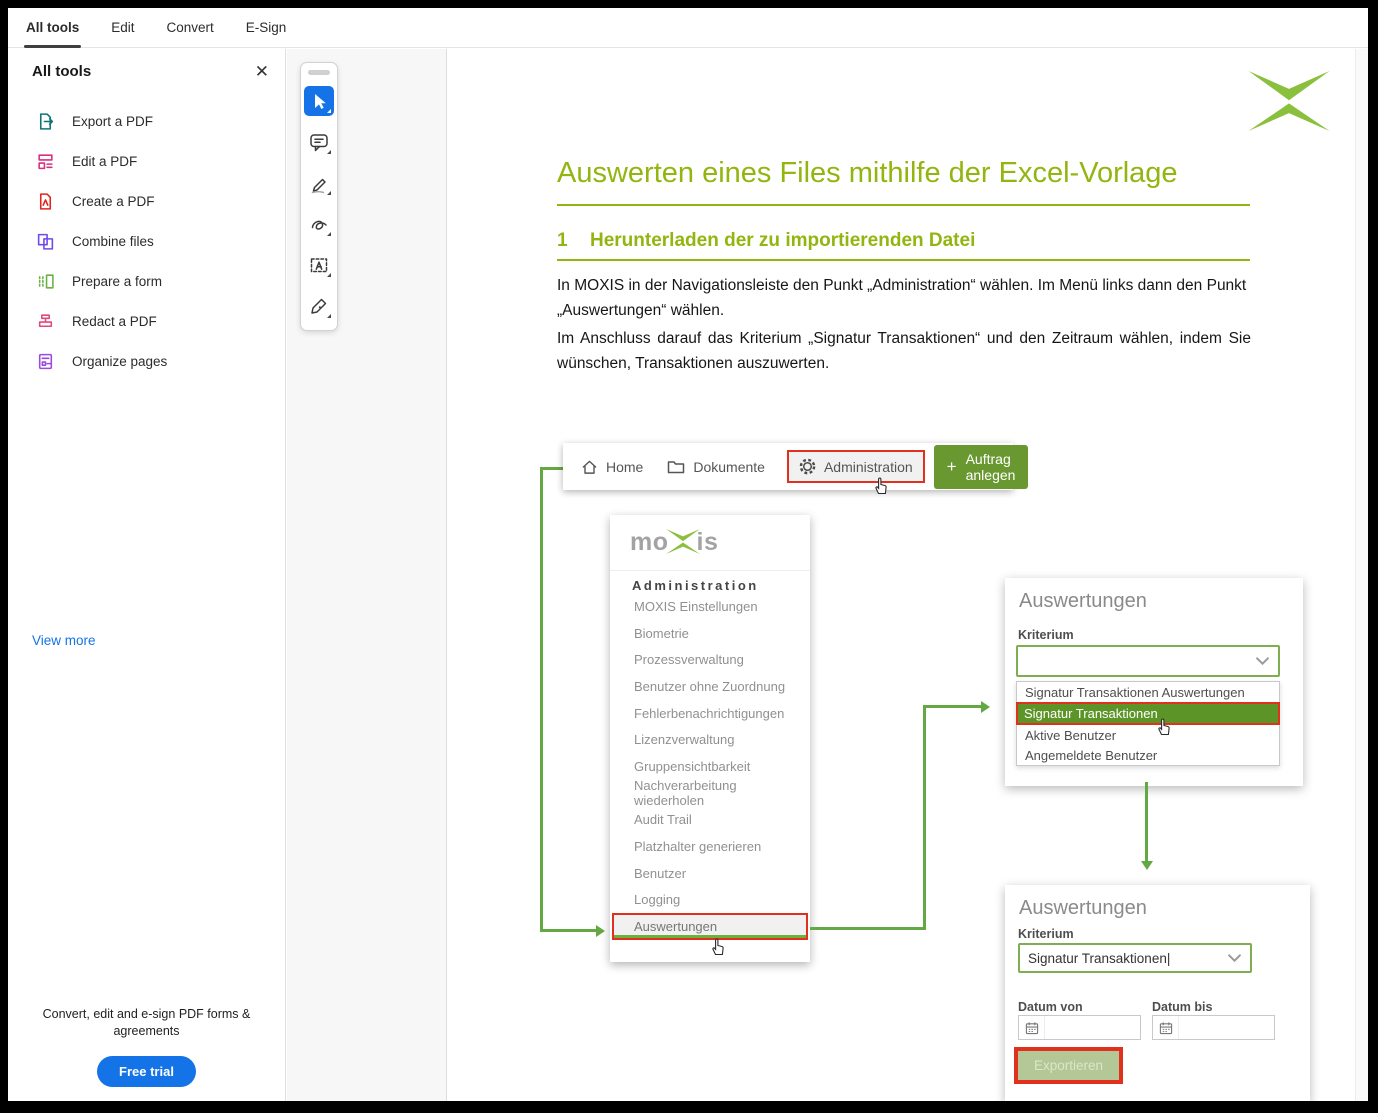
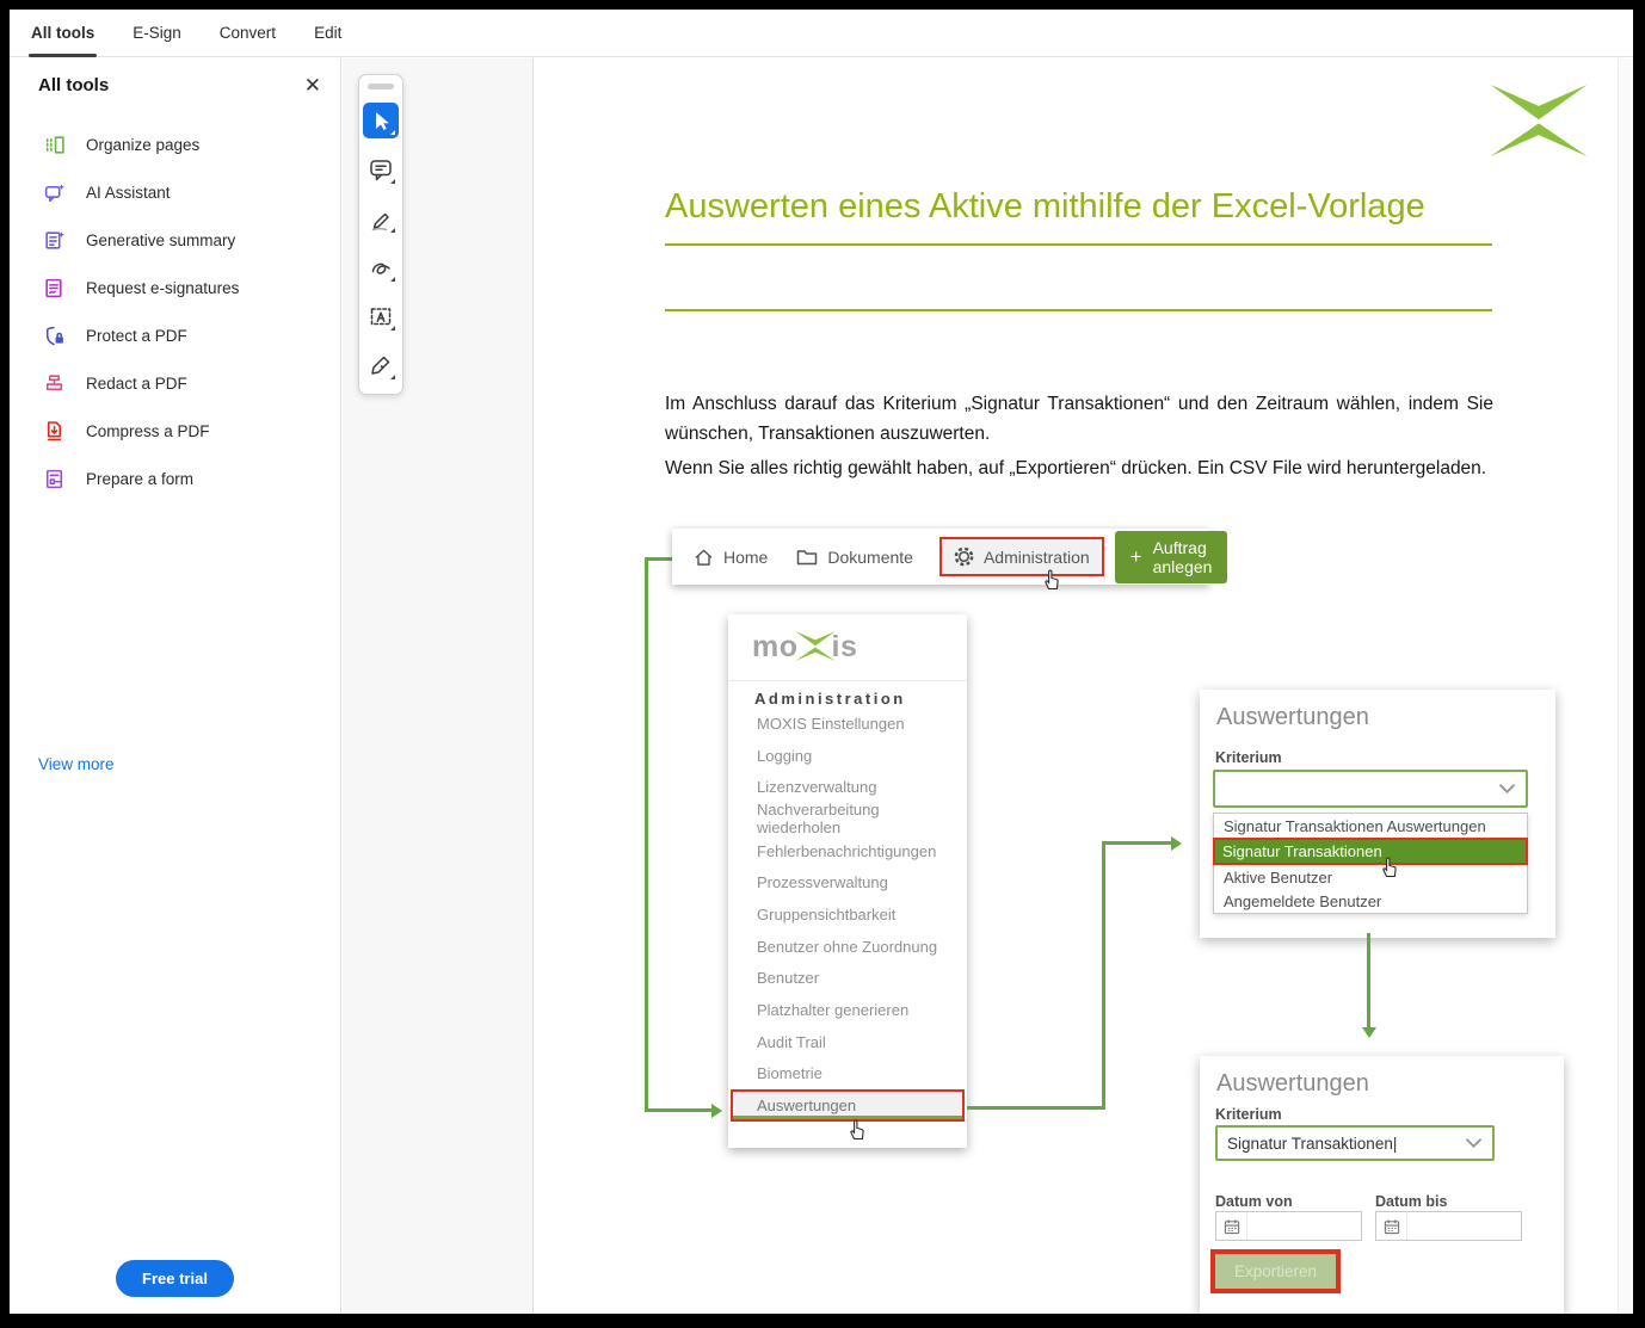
  All tools
- Edit
+ E-Sign
  Convert
- E-Sign
+ Edit
  All tools
  ✕
- Export a PDF
- Edit a PDF
- Create a PDF
- Combine files
- Prepare a form
+ Organize pages
+ AI Assistant
+ Generative summary
+ Request e-signatures
+ Protect a PDF
  Redact a PDF
+ Compress a PDF
- Organize pages
+ Prepare a form
  View more
- Convert, edit and e-sign PDF forms & agreements
  Free trial
- Auswerten eines Files mithilfe der Excel-Vorlage
+ Auswerten eines Aktive mithilfe der Excel-Vorlage
- 1
- Herunterladen der zu importierenden Datei
- In MOXIS in der Navigationsleiste den Punkt „Administration“ wählen. Im Menü links dann den Punkt „Auswertungen“ wählen.
  Im Anschluss darauf das Kriterium „Signatur Transaktionen“ und den Zeitraum wählen, indem Sie wünschen, Transaktionen auszuwerten.
+ Wenn Sie alles richtig gewählt haben, auf „Exportieren“ drücken. Ein CSV File wird heruntergeladen.
  Home
  Dokumente
  Administration
  +
  Auftrag anlegen
  mo
  is
  Administration
  MOXIS Einstellungen
- Biometrie
+ Logging
- Prozessverwaltung
+ Lizenzverwaltung
- Benutzer ohne Zuordnung
+ Nachverarbeitung wiederholen
  Fehlerbenachrichtigungen
- Lizenzverwaltung
+ Prozessverwaltung
  Gruppensichtbarkeit
- Nachverarbeitung wiederholen
+ Benutzer ohne Zuordnung
- Audit Trail
+ Benutzer
  Platzhalter generieren
- Benutzer
+ Audit Trail
- Logging
+ Biometrie
  Auswertungen
  Auswertungen
  Kriterium
  Signatur Transaktionen Auswertungen
  Signatur Transaktionen
  Aktive Benutzer
  Angemeldete Benutzer
  Auswertungen
  Kriterium
  Signatur Transaktionen
  |
  Datum von
  Datum bis
  Exportieren
